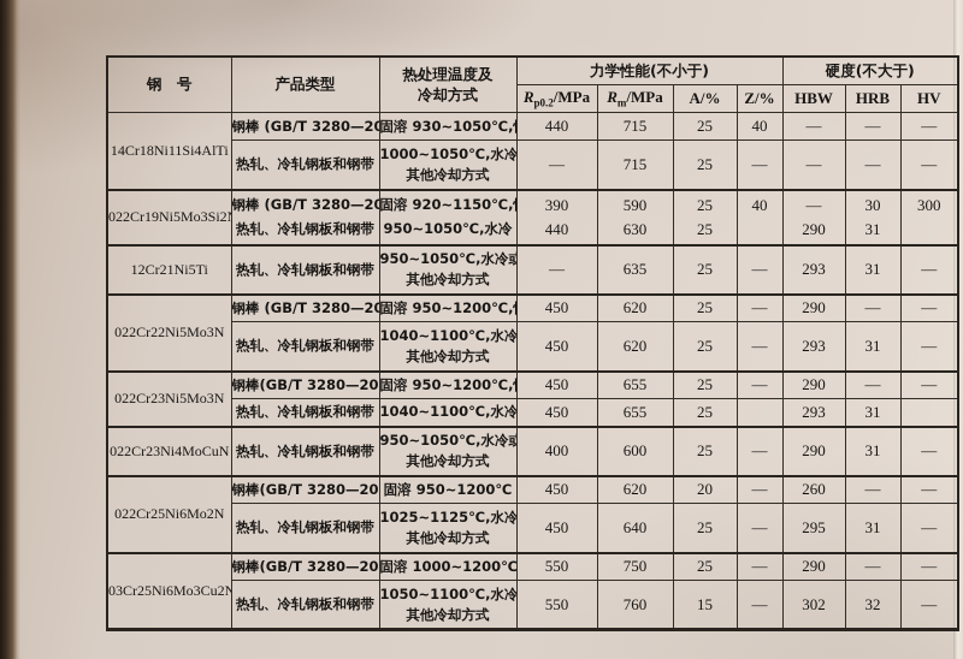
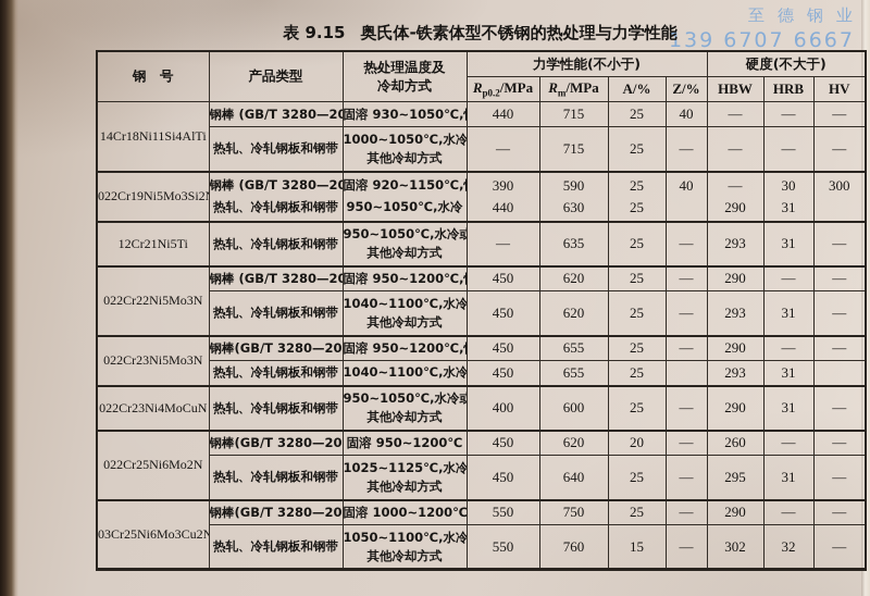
+ 至德钢业
+ 139 6707 6667
+ 表 9.15 奥氏体-铁素体型不锈钢的热处理与力学性能
  钢 号	产品类型	热处理温度及 冷却方式	力学性能(不小于)	硬度(不大于)
  Rp0.2/MPa	Rm/MPa	A/%	Z/%	HBW	HRB	HV
  14Cr18Ni11Si4AlTi	钢棒 (GB/T 3280—20	固溶 930~1050℃,	440	715	25	40	—	—	—
  热轧、冷轧钢板和钢带	1000~1050℃,水冷其他冷却方式	—	715	25	—	—	—	—
  022Cr19Ni5Mo3Si2	钢棒 (GB/T 3280—2热轧、冷轧钢板和钢带	固溶 920~1150℃,950~1050℃,水冷	390440	590630	2525	40	—290	3031	300
  12Cr21Ni5Ti	热轧、冷轧钢板和钢带	950~1050℃,水冷或其他冷却方式	—	635	25	—	293	31	—
  022Cr22Ni5Mo3N	钢棒 (GB/T 3280—20	固溶 950~1200℃,	450	620	25	—	290	—	—
  热轧、冷轧钢板和钢带	1040~1100℃,水冷其他冷却方式	450	620	25	—	293	31	—
  022Cr23Ni5Mo3N	钢棒(GB/T 3280—20	固溶 950~1200℃,	450	655	25	—	290	—	—
  热轧、冷轧钢板和钢带	1040~1100℃,水冷	450	655	25		293	31
  022Cr23Ni4MoCuN	热轧、冷轧钢板和钢带	950~1050℃,水冷或其他冷却方式	400	600	25	—	290	31	—
  022Cr25Ni6Mo2N	钢棒(GB/T 3280—20	固溶 950~1200℃	450	620	20	—	260	—	—
  热轧、冷轧钢板和钢带	1025~1125℃,水冷其他冷却方式	450	640	25	—	295	31	—
  03Cr25Ni6Mo3Cu2N	钢棒(GB/T 3280—20	固溶 1000~1200℃	550	750	25	—	290	—	—
  热轧、冷轧钢板和钢带	1050~1100℃,水冷其他冷却方式	550	760	15	—	302	32	—
